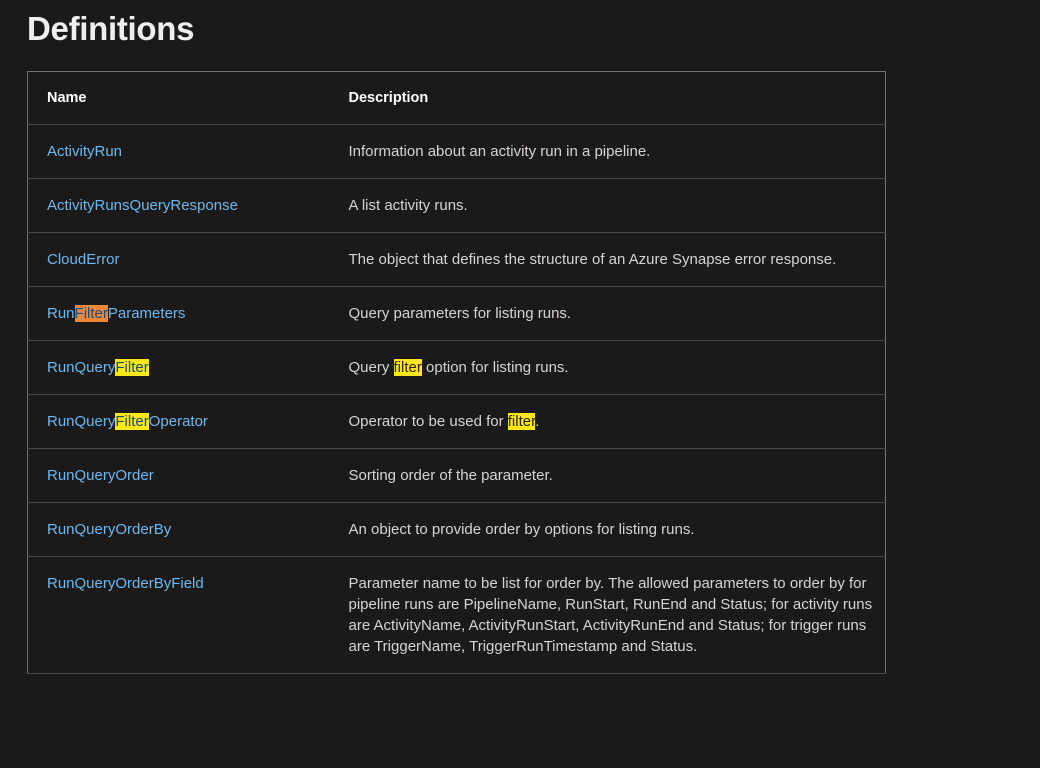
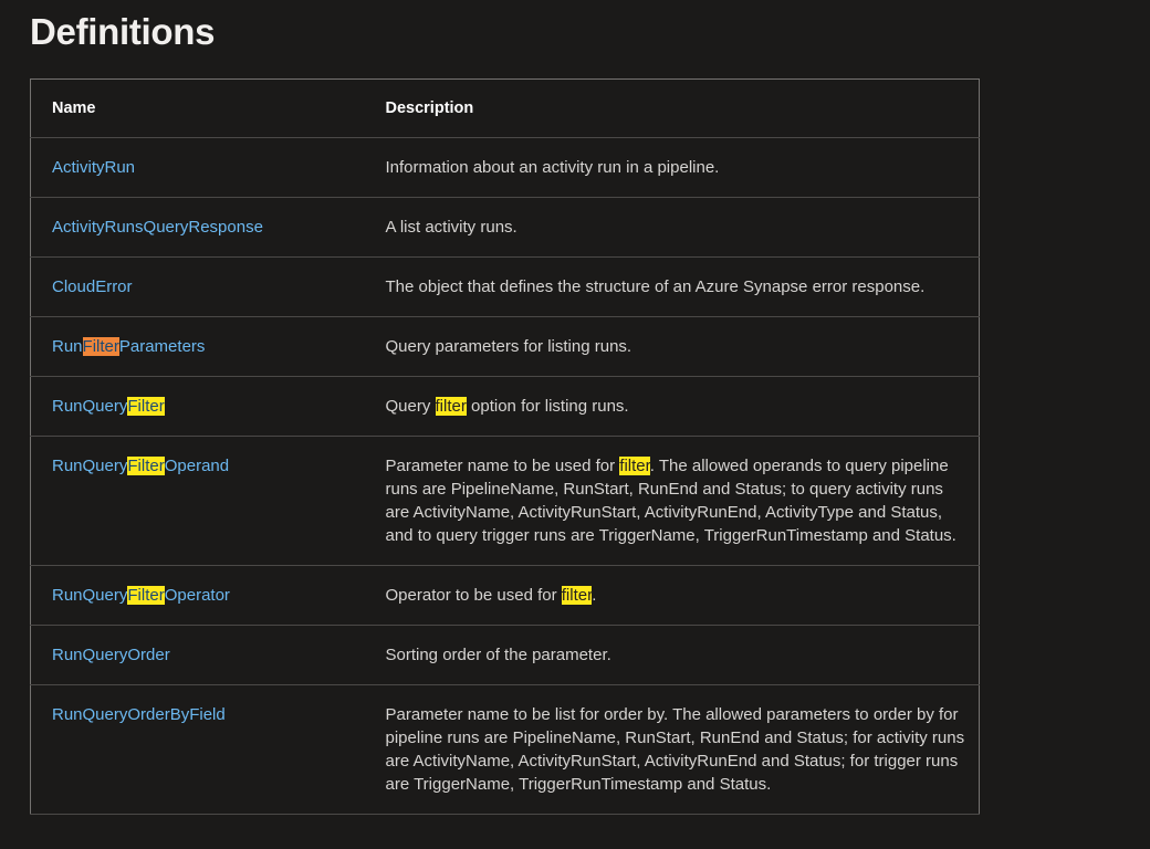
  Definitions
  Name	Description
  ActivityRun	Information about an activity run in a pipeline.
  ActivityRunsQueryResponse	A list activity runs.
  CloudError	The object that defines the structure of an Azure Synapse error response.
  RunFilterParameters	Query parameters for listing runs.
  RunQueryFilter	Query filter option for listing runs.
+ RunQueryFilterOperand	Parameter name to be used for filter. The allowed operands to query pipeline runs are PipelineName, RunStart, RunEnd and Status; to query activity runs are ActivityName, ActivityRunStart, ActivityRunEnd, ActivityType and Status, and to query trigger runs are TriggerName, TriggerRunTimestamp and Status.
  RunQueryFilterOperator	Operator to be used for filter.
  RunQueryOrder	Sorting order of the parameter.
- RunQueryOrderBy	An object to provide order by options for listing runs.
  RunQueryOrderByField	Parameter name to be list for order by. The allowed parameters to order by for pipeline runs are PipelineName, RunStart, RunEnd and Status; for activity runs are ActivityName, ActivityRunStart, ActivityRunEnd and Status; for trigger runs are TriggerName, TriggerRunTimestamp and Status.
